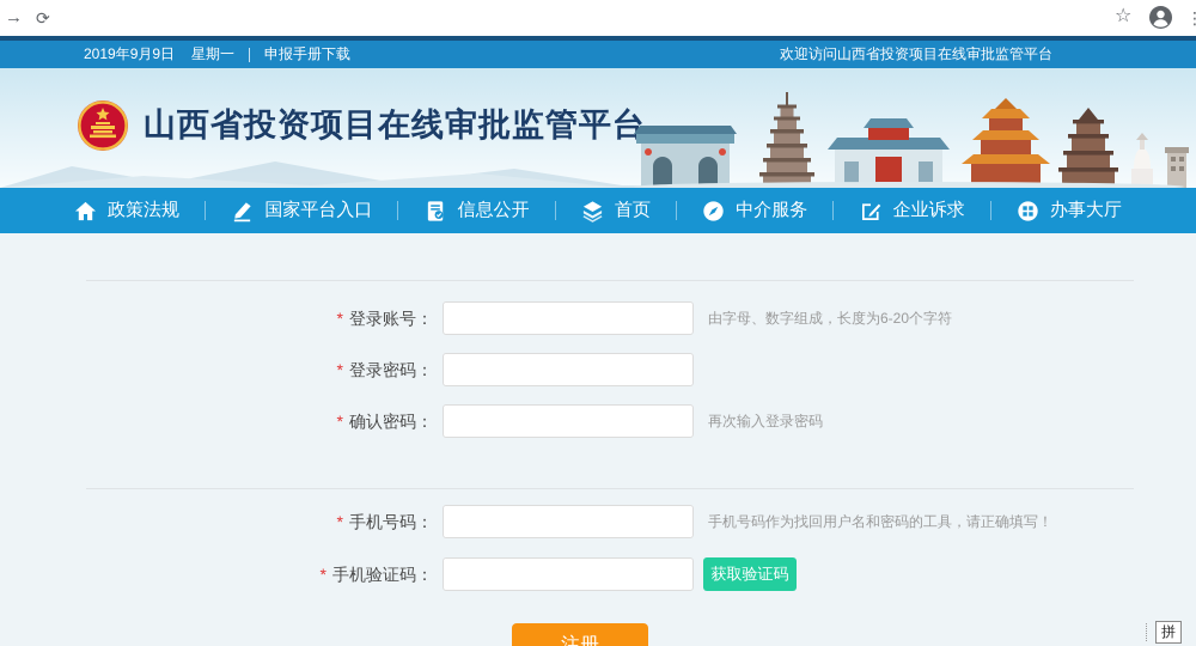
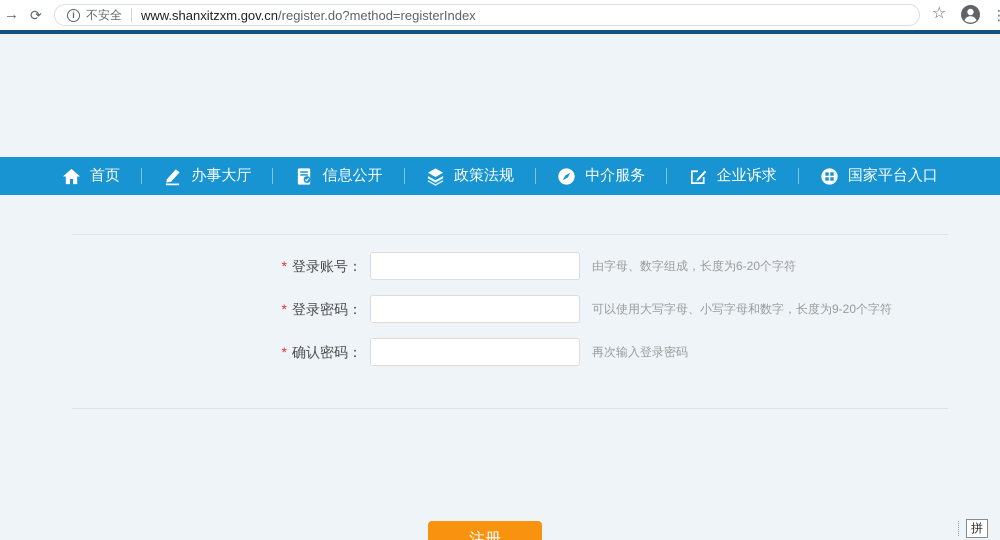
  →
  ⟳
+ i
+ 不安全
+ www.shanxitzxm.gov.cn/register.do?method=registerIndex
  ☆
  ⋮
- 2019年9月9日
- 星期一
- 申报手册下载
- 欢迎访问山西省投资项目在线审批监管平台
- 山西省投资项目在线审批监管平台
- 政策法规
+ 首页
- 国家平台入口
+ 办事大厅
  信息公开
- 首页
+ 政策法规
  中介服务
  企业诉求
- 办事大厅
+ 国家平台入口
  * 登录账号：
  由字母、数字组成，长度为6-20个字符
  * 登录密码：
+ 可以使用大写字母、小写字母和数字，长度为9-20个字符
  * 确认密码：
  再次输入登录密码
- * 手机号码：
- 手机号码作为找回用户名和密码的工具，请正确填写！
- * 手机验证码：
- 获取验证码
  注册
  拼
